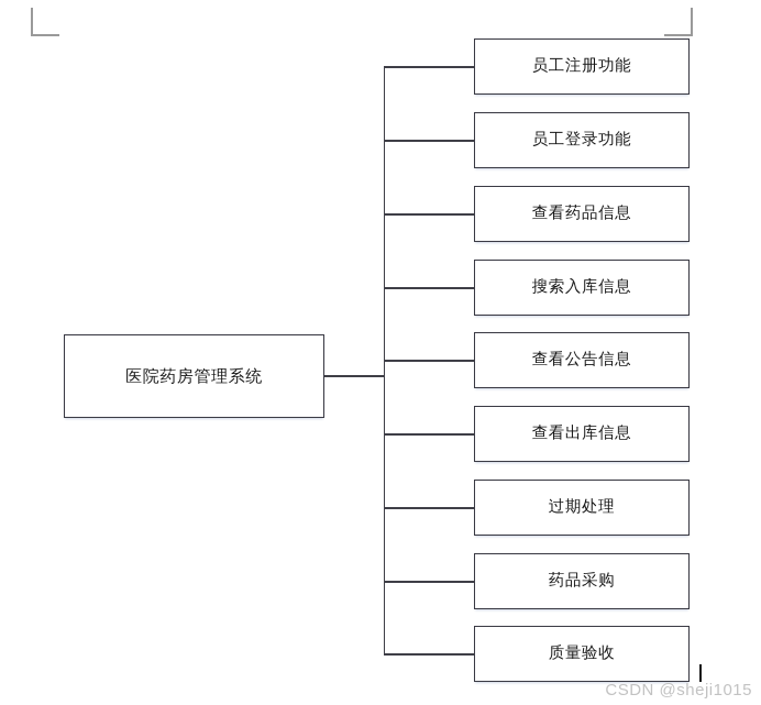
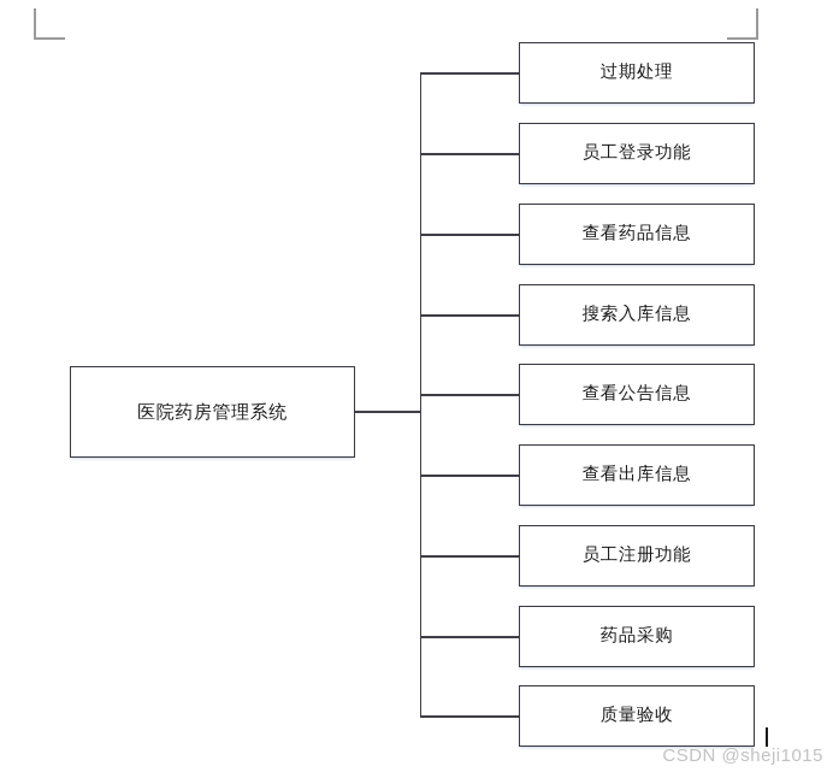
  医院药房管理系统
- 员工注册功能
+ 过期处理
  员工登录功能
  查看药品信息
  搜索入库信息
  查看公告信息
  查看出库信息
- 过期处理
+ 员工注册功能
  药品采购
  质量验收
  CSDN @sheji1015
